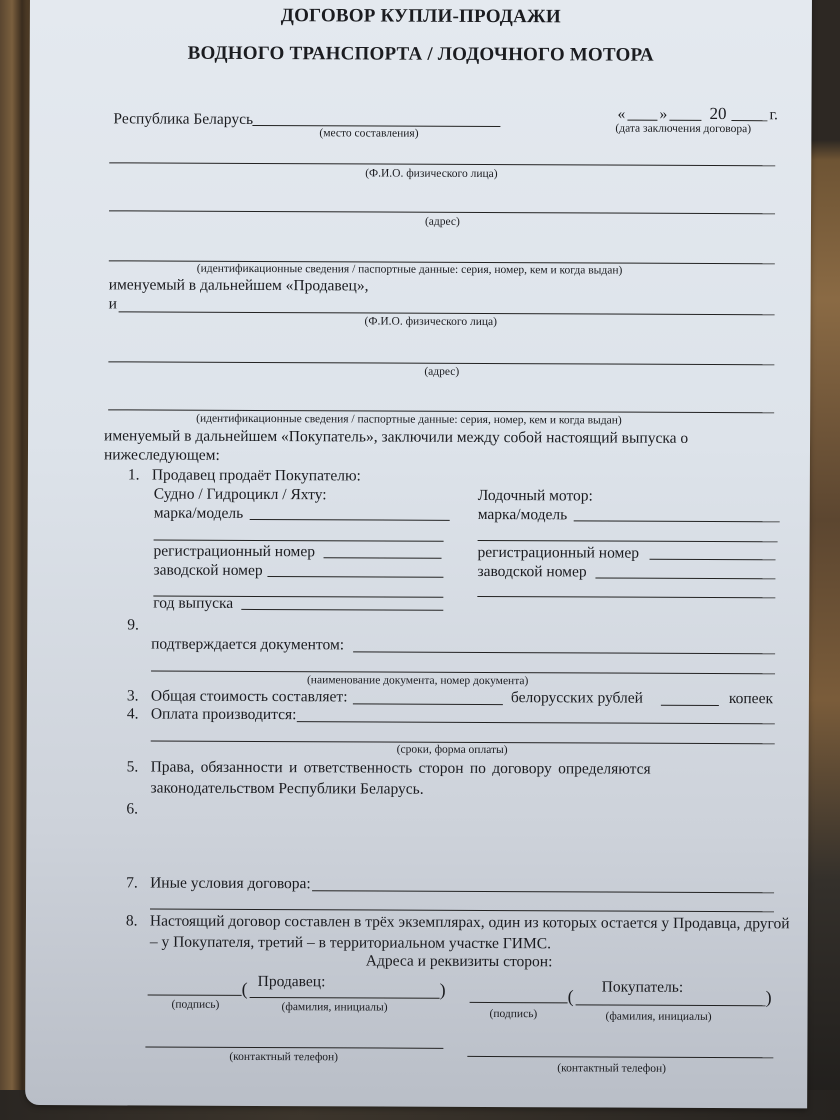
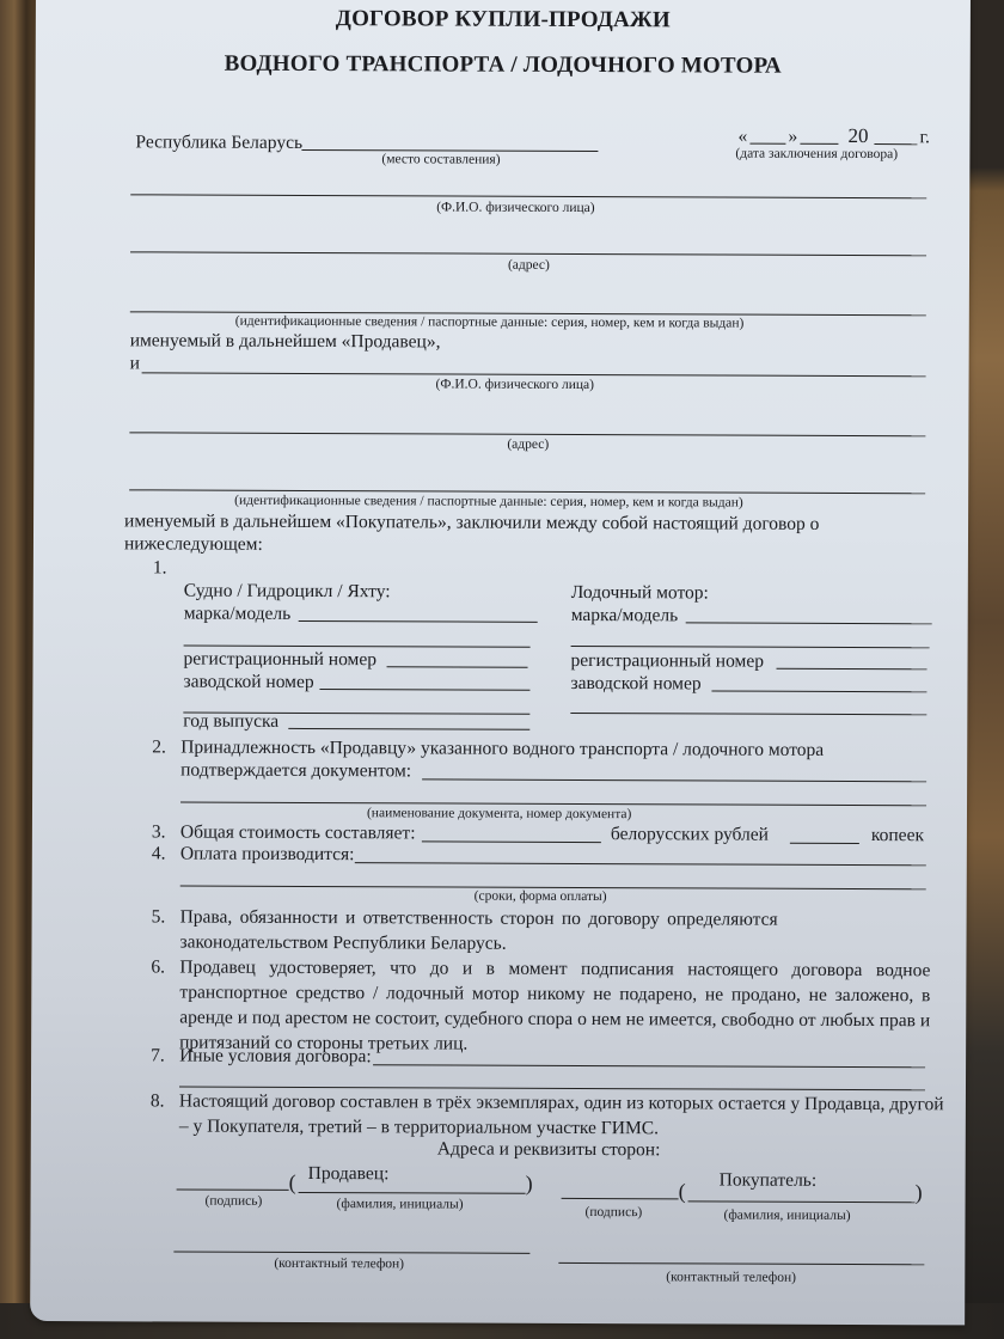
  ДОГОВОР КУПЛИ-ПРОДАЖИ
  ВОДНОГО ТРАНСПОРТА / ЛОДОЧНОГО МОТОРА
  Республика Беларусь
  (место составления)
  «
  »
  20
  г.
  (дата заключения договора)
  (Ф.И.О. физического лица)
  (адрес)
  (идентификационные сведения / паспортные данные: серия, номер, кем и когда выдан)
  именуемый в дальнейшем «Продавец»,
  и
  (Ф.И.О. физического лица)
  (адрес)
  (идентификационные сведения / паспортные данные: серия, номер, кем и когда выдан)
- именуемый в дальнейшем «Покупатель», заключили между собой настоящий выпуска о
+ именуемый в дальнейшем «Покупатель», заключили между собой настоящий договор о
  нижеследующем:
  1.
- Продавец продаёт Покупателю:
  Судно / Гидроцикл / Яхту:
  марка/модель
  регистрационный номер
  заводской номер
  год выпуска
  Лодочный мотор:
  марка/модель
  регистрационный номер
  заводской номер
- 9.
+ 2.
+ Принадлежность «Продавцу» указанного водного транспорта / лодочного мотора
  подтверждается документом:
  (наименование документа, номер документа)
  3.
  Общая стоимость составляет:
  белорусских рублей
  копеек
  4.
  Оплата производится:
  (сроки, форма оплаты)
  5.
  Права, обязанности и ответственность сторон по договору определяются законодательством Республики Беларусь.
  6.
+ Продавец удостоверяет, что до и в момент подписания настоящего договора водное транспортное средство / лодочный мотор никому не подарено, не продано, не заложено, в аренде и под арестом не состоит, судебного спора о нем не имеется, свободно от любых прав и притязаний со стороны третьих лиц.
  7.
  Иные условия договора:
  8.
  Настоящий договор составлен в трёх экземплярах, один из которых остается у Продавца, другой – у Покупателя, третий – в территориальном участке ГИМС.
  Адреса и реквизиты сторон:
  Продавец:
  (
  )
  (подпись)
  (фамилия, инициалы)
  (контактный телефон)
  Покупатель:
  (
  )
  (подпись)
  (фамилия, инициалы)
  (контактный телефон)
